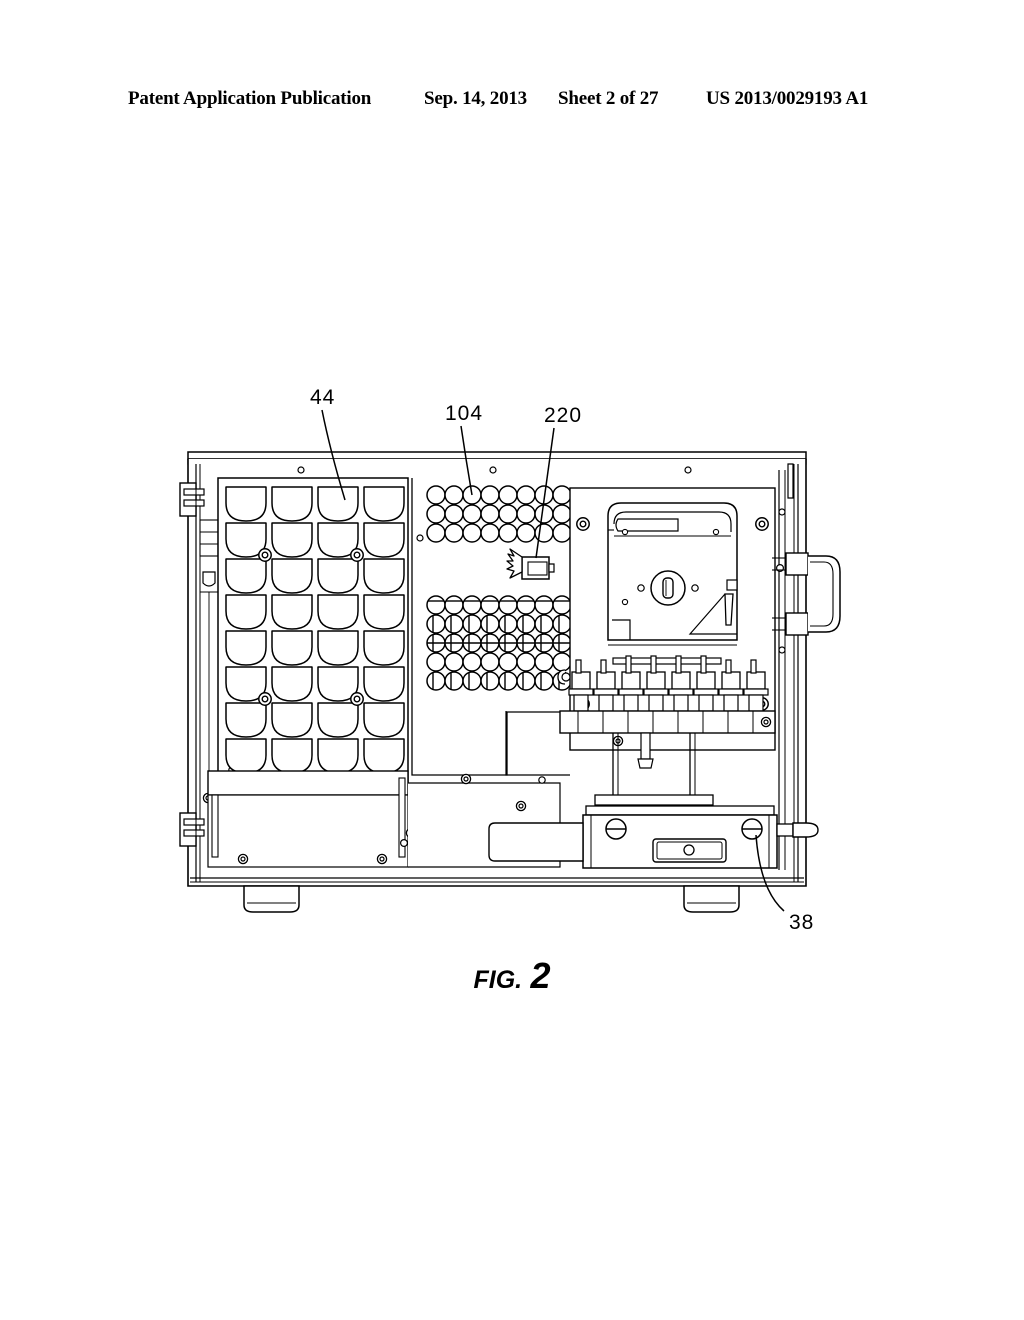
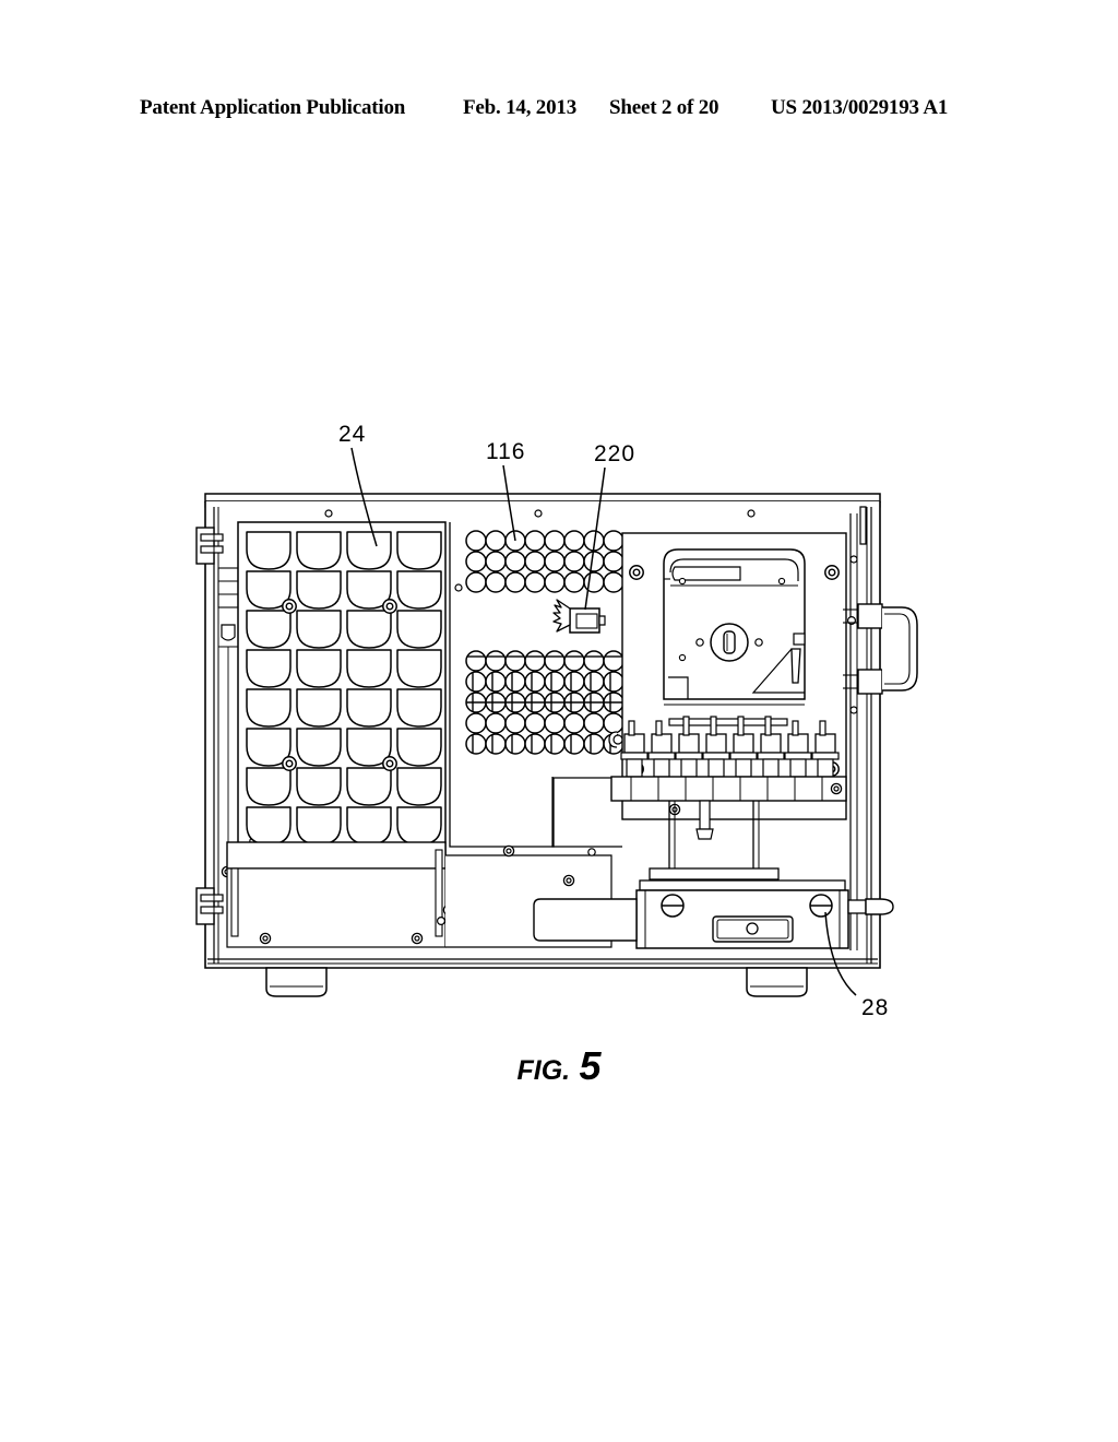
  Patent Application Publication
- Sep. 14, 2013
+ Feb. 14, 2013
- Sheet 2 of 27
+ Sheet 2 of 20
  US 2013/0029193 A1
- 44
+ 24
- 104
+ 116
  220
- 38
+ 28
- FIG. 2
+ FIG. 5
